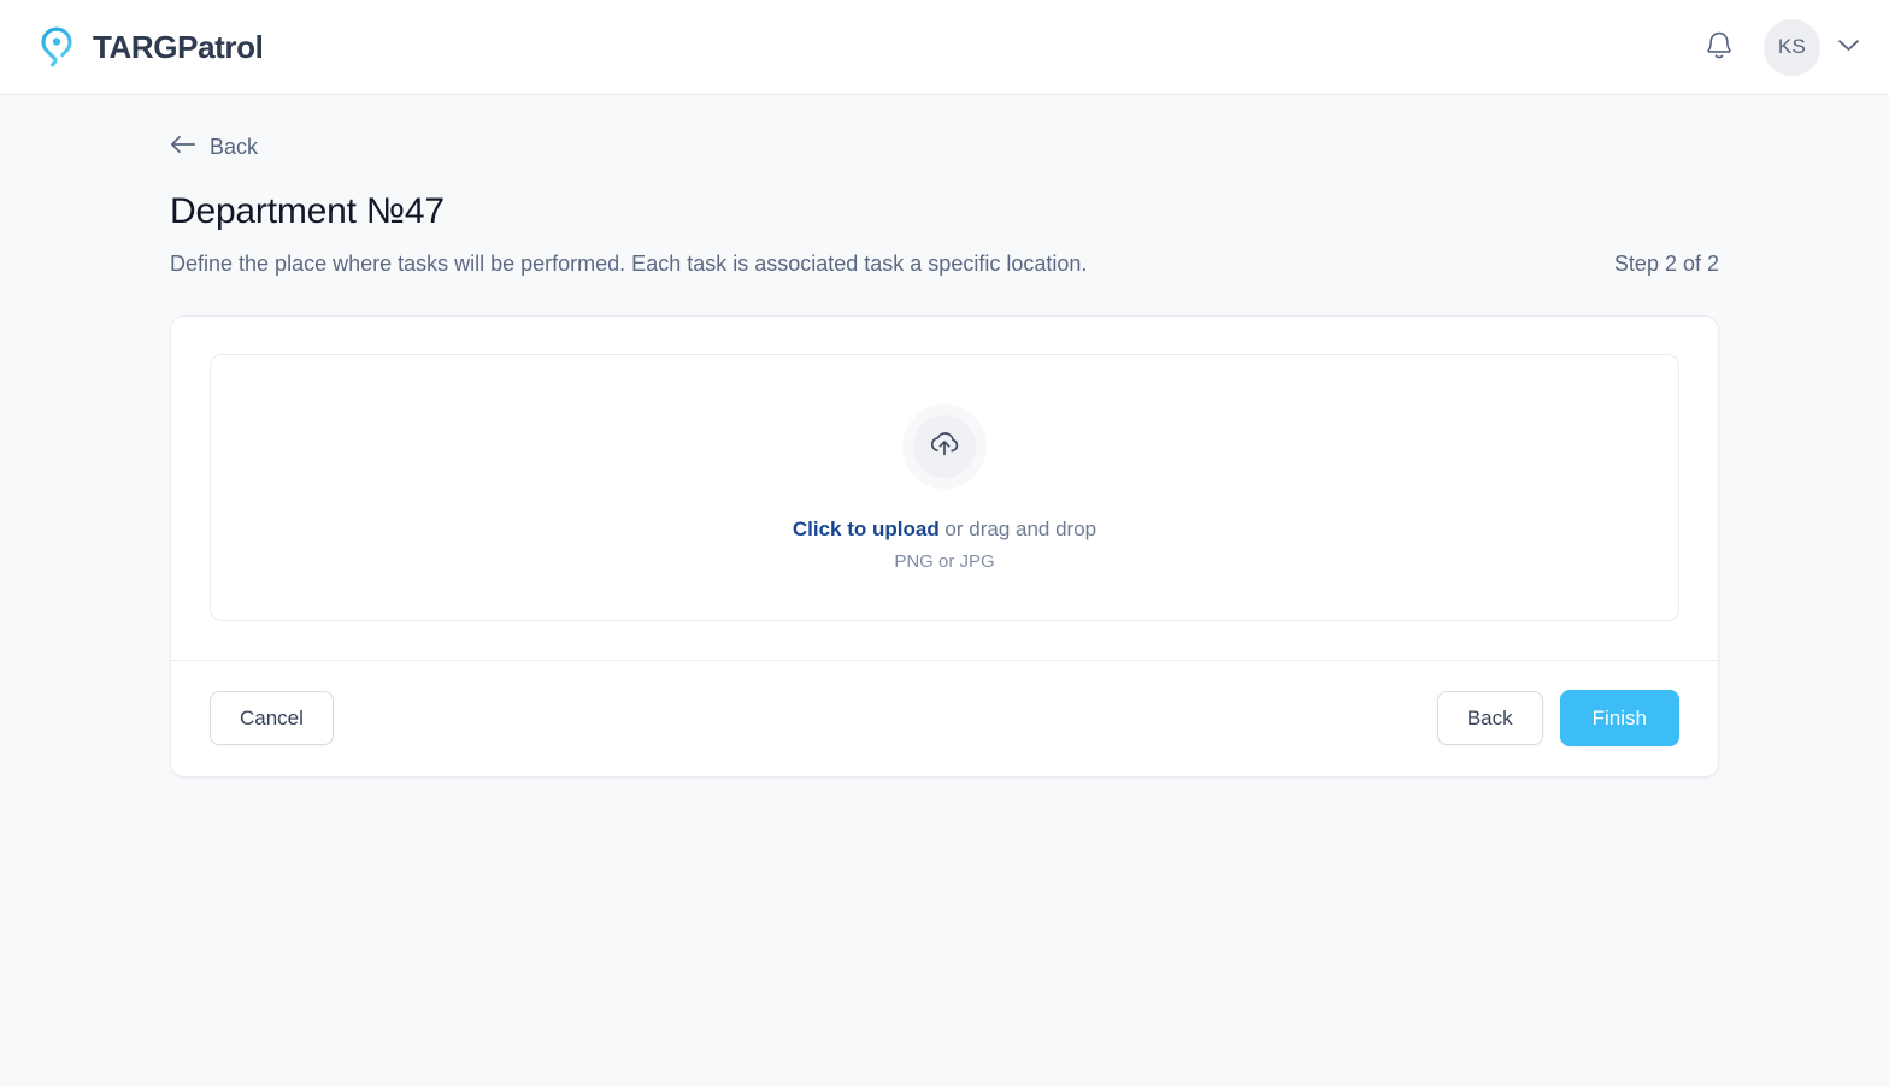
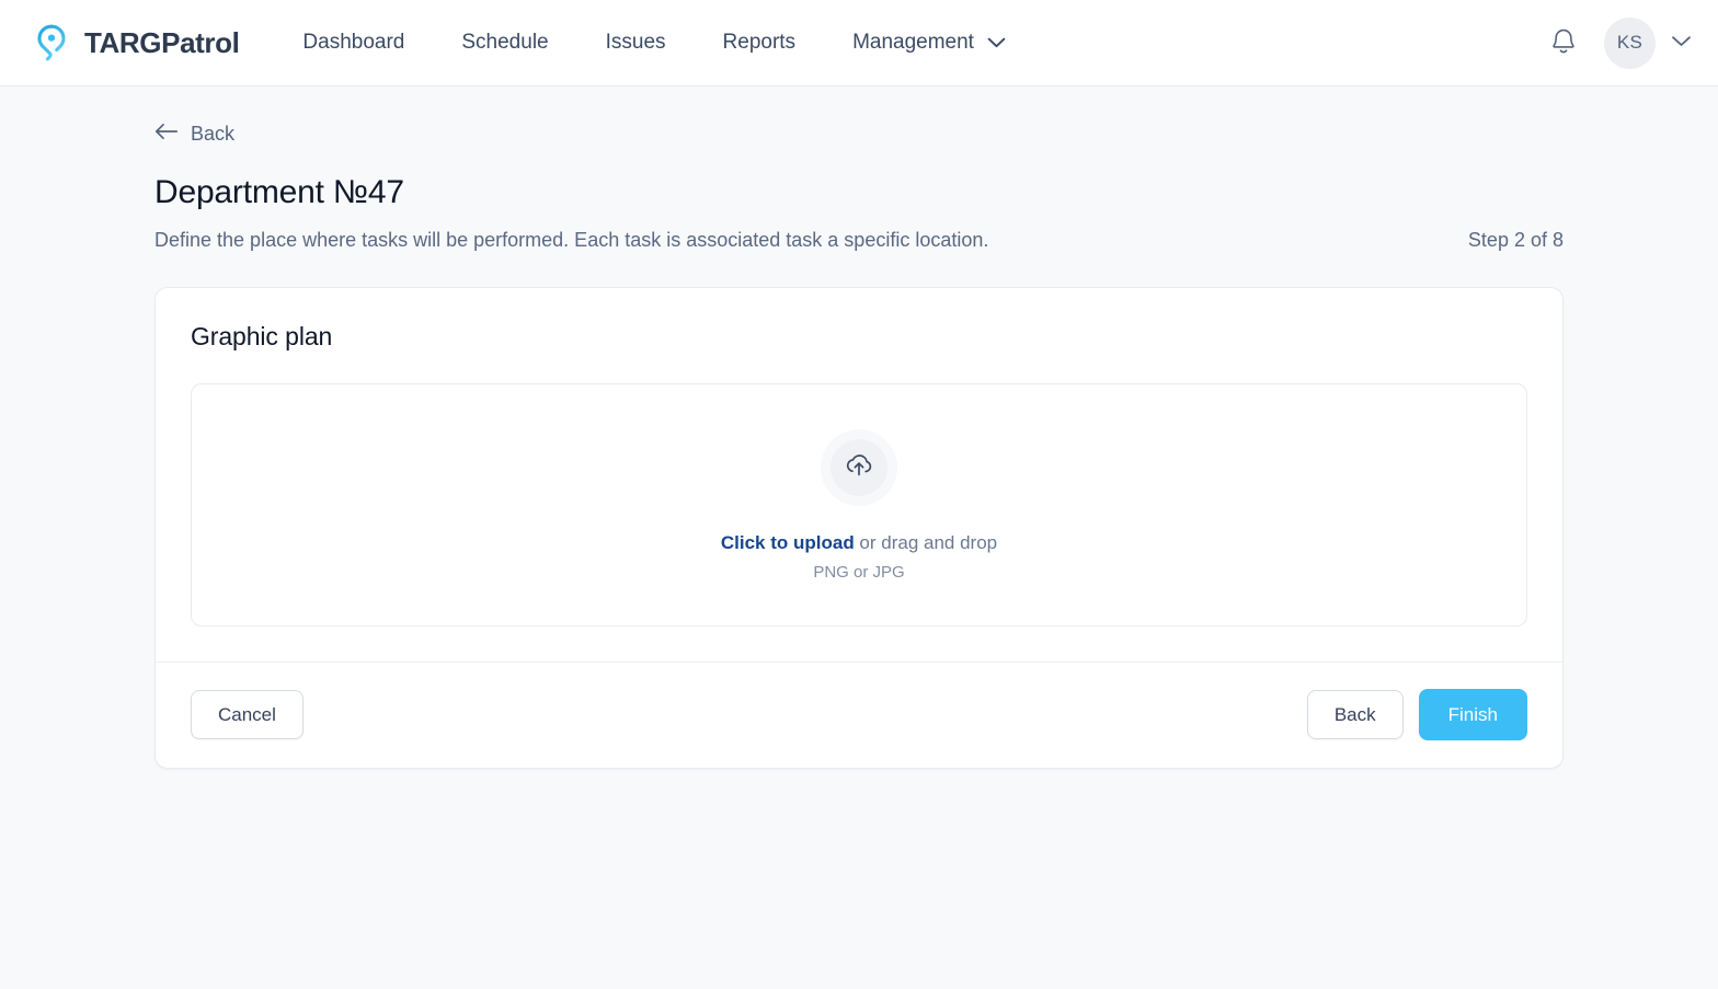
  TARGPatrol
+ Dashboard
+ Schedule
+ Issues
+ Reports
+ Management
  KS
  Back
  Department №47
  Define the place where tasks will be performed. Each task is associated task a specific location.
- Step 2 of 2
+ Step 2 of 8
+ Graphic plan
  Click to upload or drag and drop
  PNG or JPG
  Cancel
  Back
  Finish
